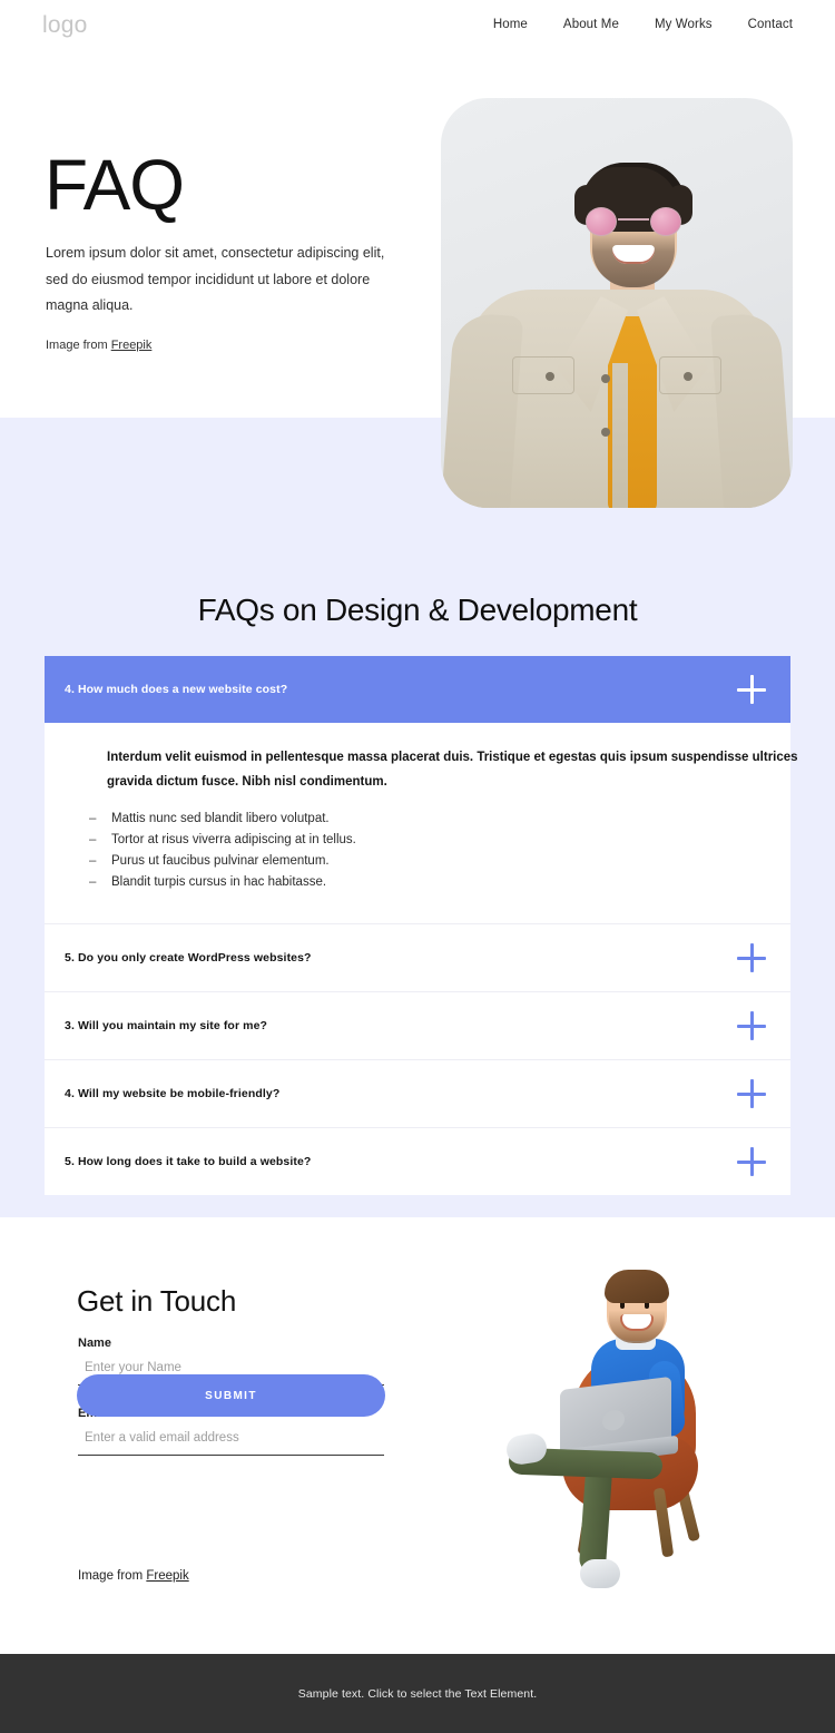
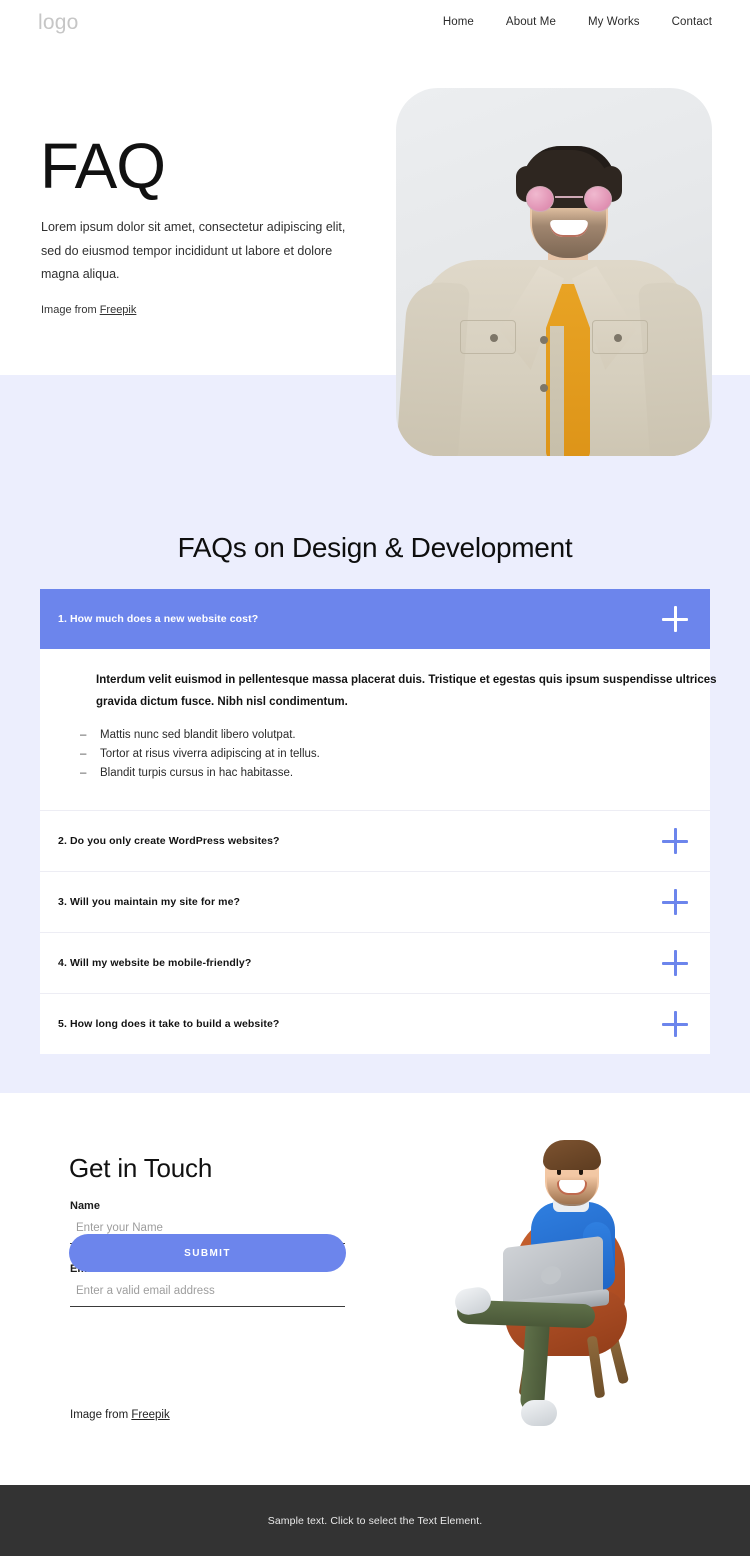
  FAQ
  Lorem ipsum dolor sit amet, consectetur adipiscing elit, sed do eiusmod tempor incididunt ut labore et dolore magna aliqua.
  Image from Freepik
  logo
  Home
  About Me
  My Works
  Contact
  FAQs on Design & Development
- 4. How much does a new website cost?
+ 1. How much does a new website cost?
  Interdum velit euismod in pellentesque massa placerat duis. Tristique et egestas quis ipsum suspendisse ultrices gravida dictum fusce. Nibh nisl condimentum.
  Mattis nunc sed blandit libero volutpat.
  Tortor at risus viverra adipiscing at in tellus.
- Purus ut faucibus pulvinar elementum.
  Blandit turpis cursus in hac habitasse.
- 5. Do you only create WordPress websites?
+ 2. Do you only create WordPress websites?
  3. Will you maintain my site for me?
  4. Will my website be mobile-friendly?
  5. How long does it take to build a website?
  Get in Touch
  Name
  Enter your Name
  Enter a valid email address
  Image from Freepik
  SUBMIT
  Sample text. Click to select the Text Element.
